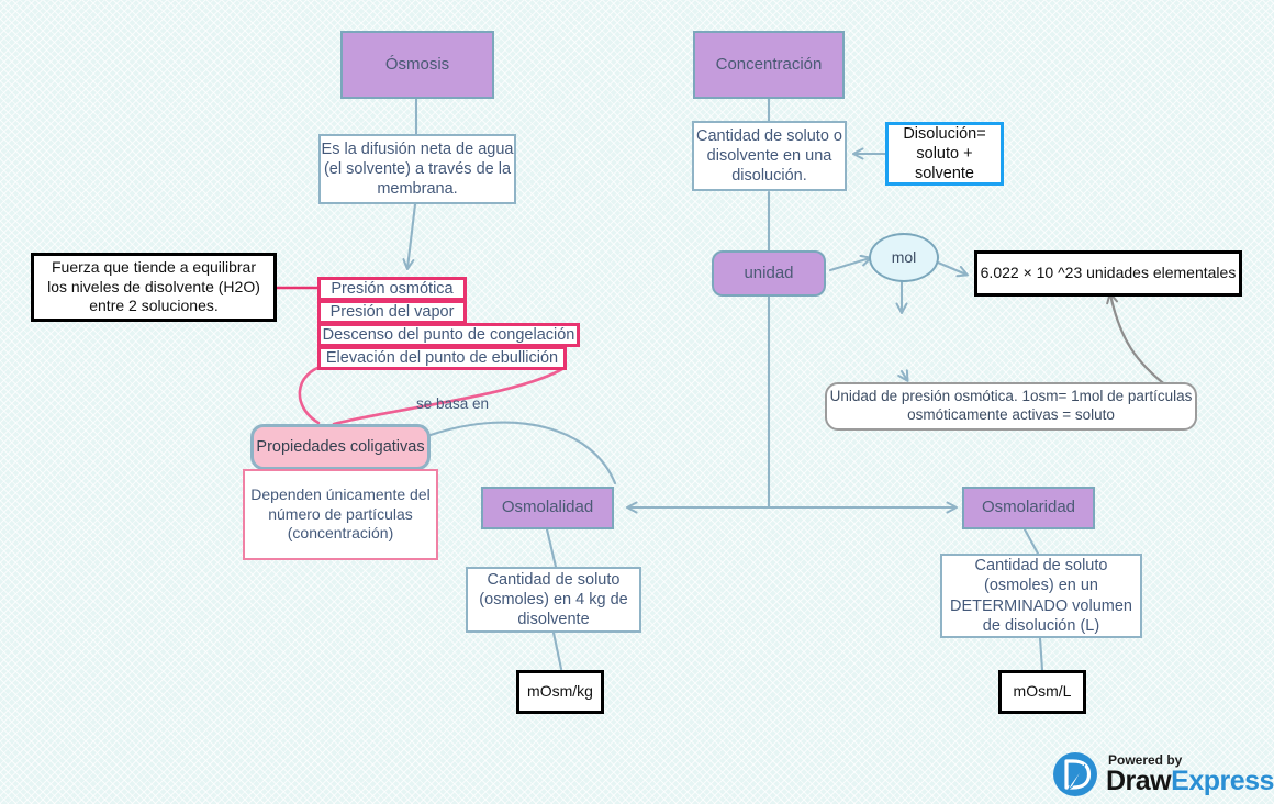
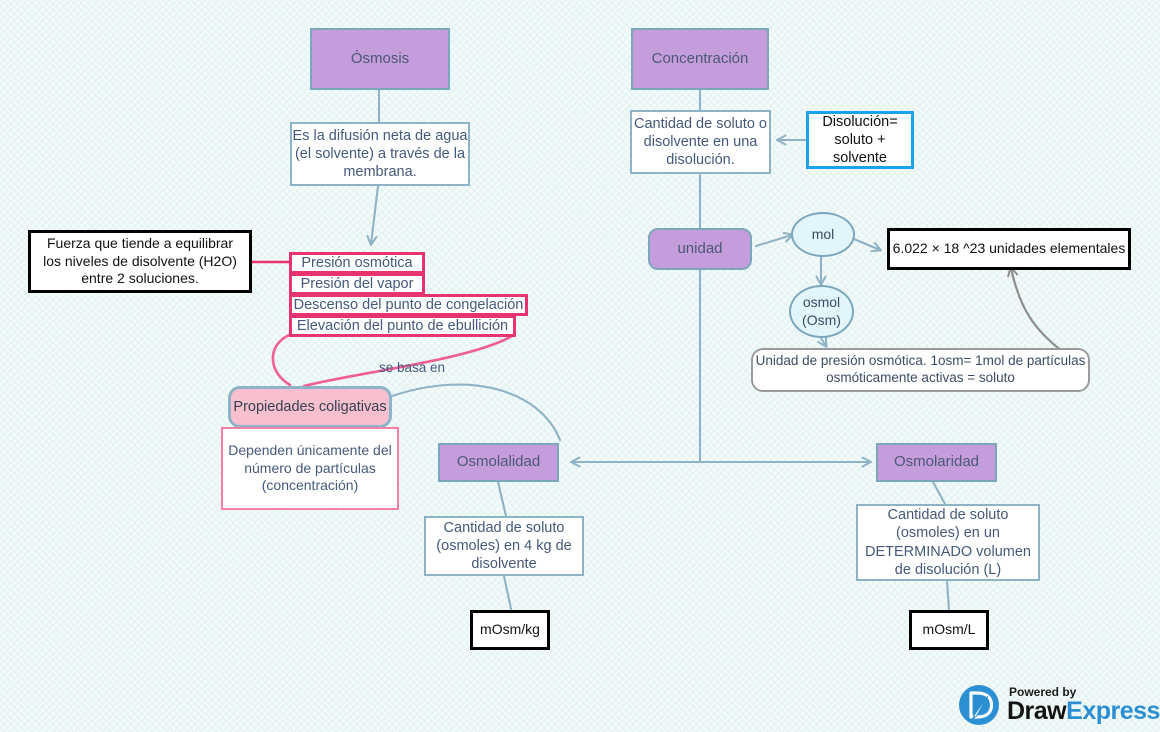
  Ósmosis
  Es la difusión neta de agua (el solvente) a través de la membrana.
  Fuerza que tiende a equilibrar los niveles de disolvente (H2O) entre 2 soluciones.
  Presión osmótica
  Presión del vapor
  Descenso del punto de congelación
  Elevación del punto de ebullición
  se basa en
  Propiedades coligativas
  Dependen únicamente del número de partículas (concentración)
  Concentración
  Cantidad de soluto o disolvente en una disolución.
  Disolución= soluto + solvente
  unidad
  mol
+ osmol (Osm)
- 6.022 × 10 ^23 unidades elementales
+ 6.022 × 18 ^23 unidades elementales
  Unidad de presión osmótica. 1osm= 1mol de partículas osmóticamente activas = soluto
  Osmolalidad
  Cantidad de soluto (osmoles) en 4 kg de disolvente
  mOsm/kg
  Osmolaridad
  Cantidad de soluto (osmoles) en un DETERMINADO volumen de disolución (L)
  mOsm/L
  Powered by
  DrawExpress
